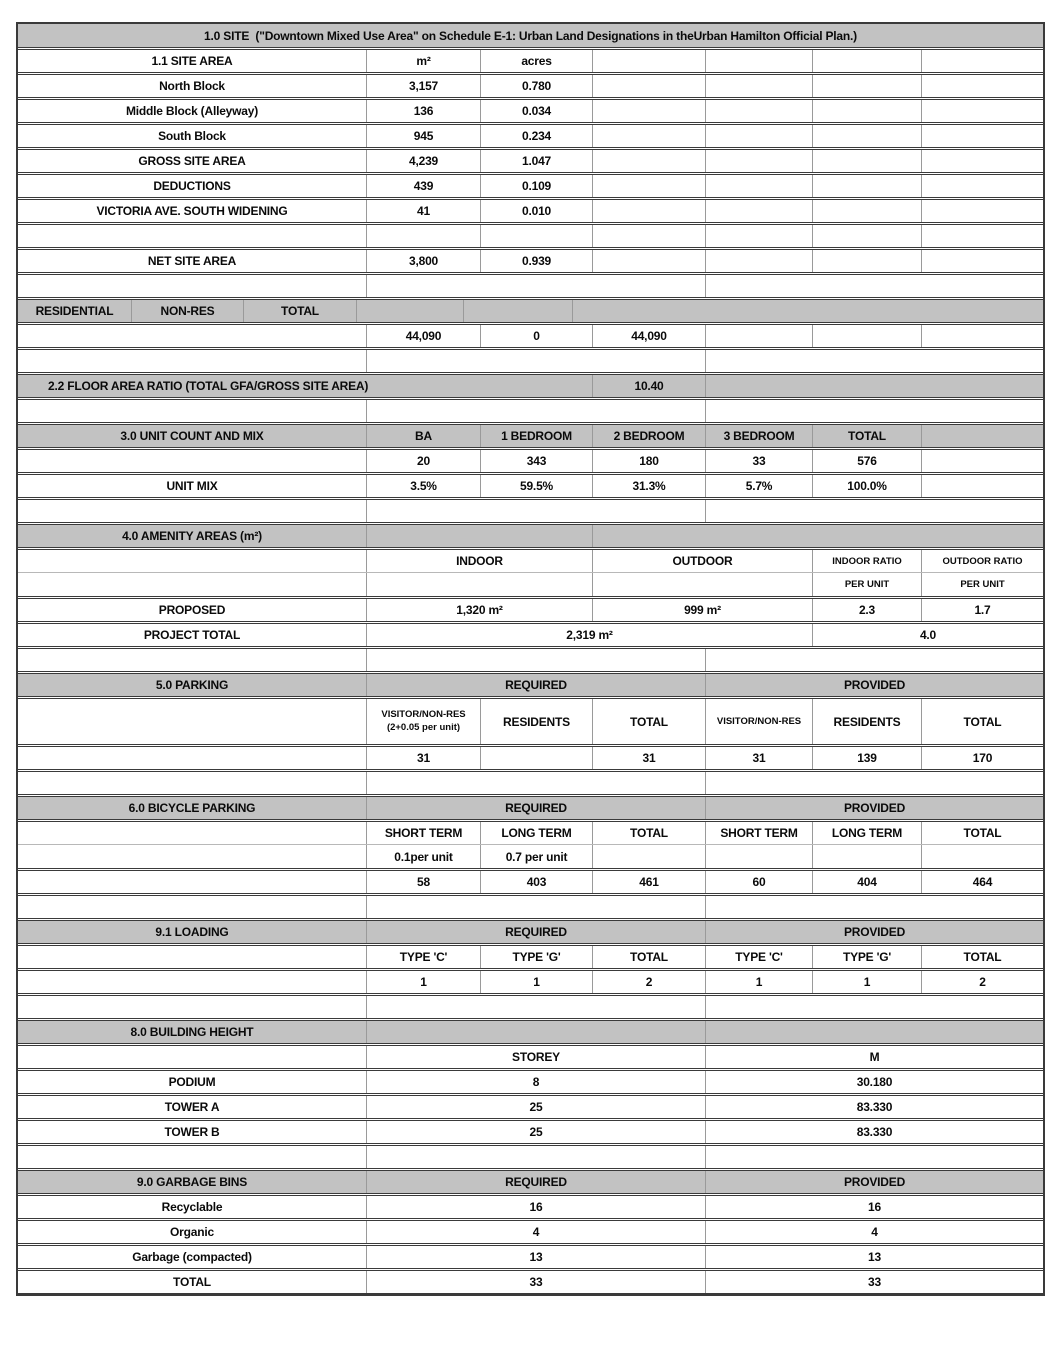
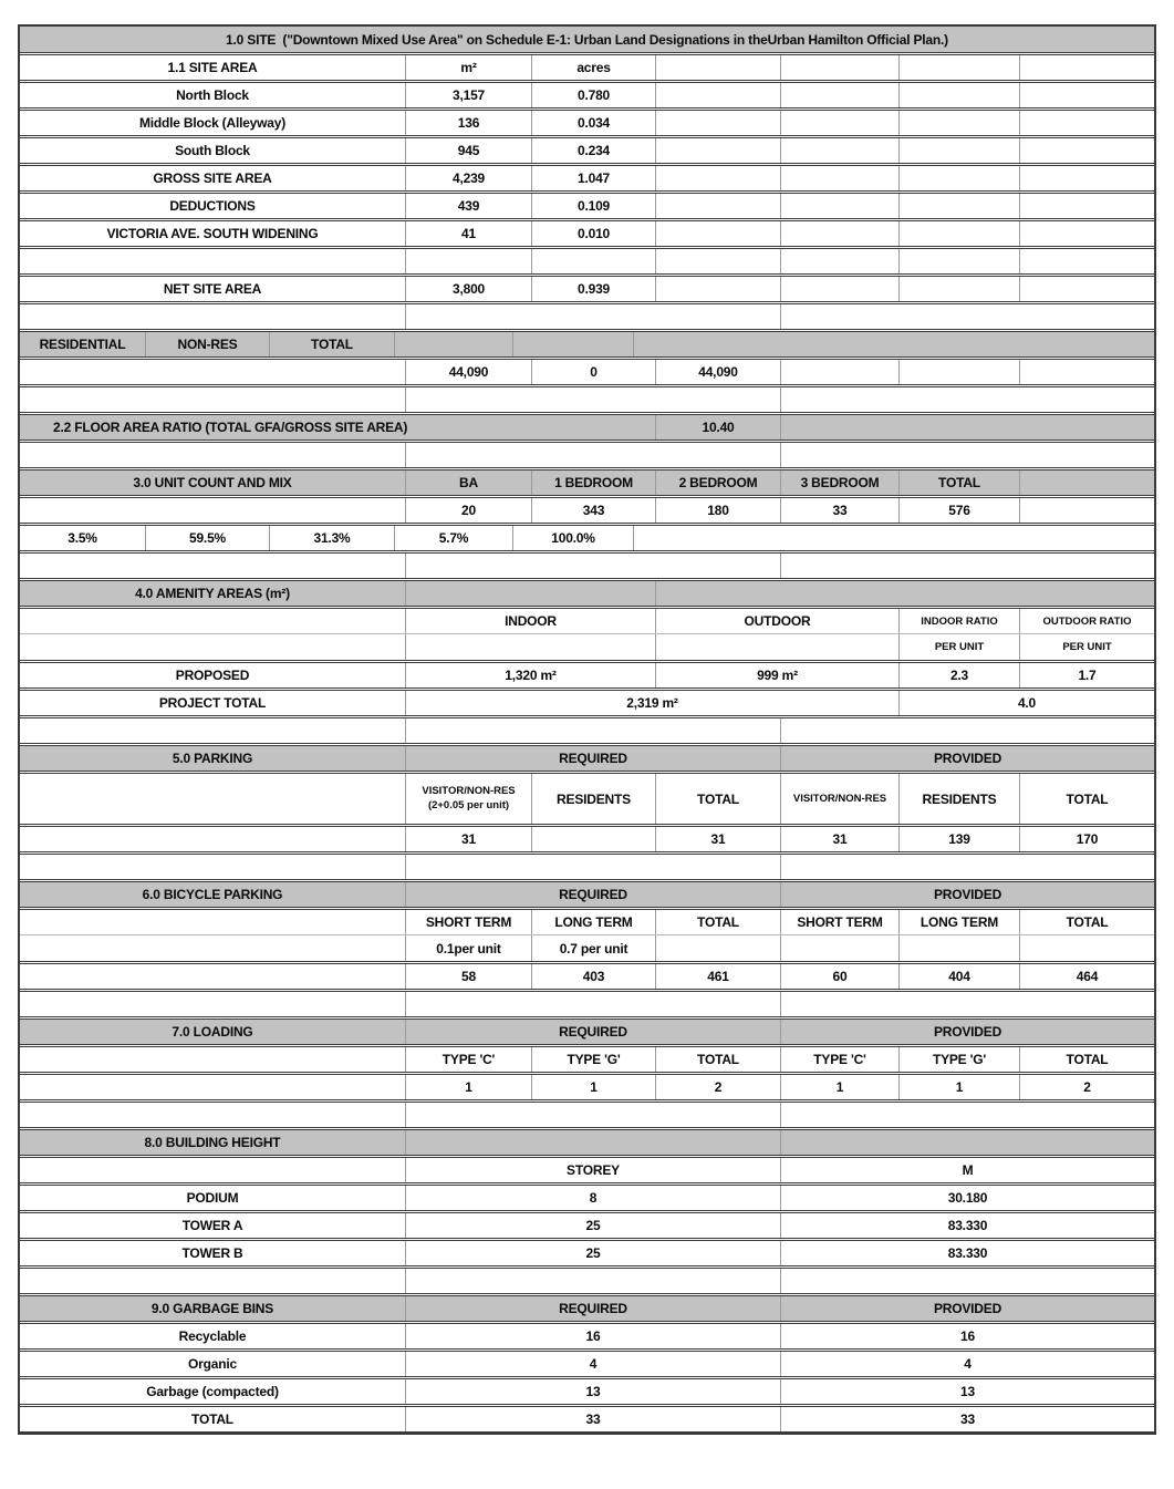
  1.0 SITE ("Downtown Mixed Use Area" on Schedule E-1: Urban Land Designations in theUrban Hamilton Official Plan.)
  1.1 SITE AREA
  m²
  acres
  North Block
  3,157
  0.780
  Middle Block (Alleyway)
  136
  0.034
  South Block
  945
  0.234
  GROSS SITE AREA
  4,239
  1.047
  DEDUCTIONS
  439
  0.109
  VICTORIA AVE. SOUTH WIDENING
  41
  0.010
  NET SITE AREA
  3,800
  0.939
  RESIDENTIAL
  NON-RES
  TOTAL
  44,090
  0
  44,090
  2.2 FLOOR AREA RATIO (TOTAL GFA/GROSS SITE AREA)
  10.40
  3.0 UNIT COUNT AND MIX
  BA
  1 BEDROOM
  2 BEDROOM
  3 BEDROOM
  TOTAL
  20
  343
  180
  33
  576
- UNIT MIX
  3.5%
  59.5%
  31.3%
  5.7%
  100.0%
  4.0 AMENITY AREAS (m²)
  INDOOR
  OUTDOOR
  INDOOR RATIO
  OUTDOOR RATIO
  PER UNIT
  PER UNIT
  PROPOSED
  1,320 m²
  999 m²
  2.3
  1.7
  PROJECT TOTAL
  2,319 m²
  4.0
  5.0 PARKING
  REQUIRED
  PROVIDED
  VISITOR/NON-RES
  (2+0.05 per unit)
  RESIDENTS
  TOTAL
  VISITOR/NON-RES
  RESIDENTS
  TOTAL
  31
  31
  31
  139
  170
  6.0 BICYCLE PARKING
  REQUIRED
  PROVIDED
  SHORT TERM
  LONG TERM
  TOTAL
  SHORT TERM
  LONG TERM
  TOTAL
  0.1per unit
  0.7 per unit
  58
  403
  461
  60
  404
  464
- 9.1 LOADING
+ 7.0 LOADING
  REQUIRED
  PROVIDED
  TYPE 'C'
  TYPE 'G'
  TOTAL
  TYPE 'C'
  TYPE 'G'
  TOTAL
  1
  1
  2
  1
  1
  2
  8.0 BUILDING HEIGHT
  STOREY
  M
  PODIUM
  8
  30.180
  TOWER A
  25
  83.330
  TOWER B
  25
  83.330
  9.0 GARBAGE BINS
  REQUIRED
  PROVIDED
  Recyclable
  16
  16
  Organic
  4
  4
  Garbage (compacted)
  13
  13
  TOTAL
  33
  33
